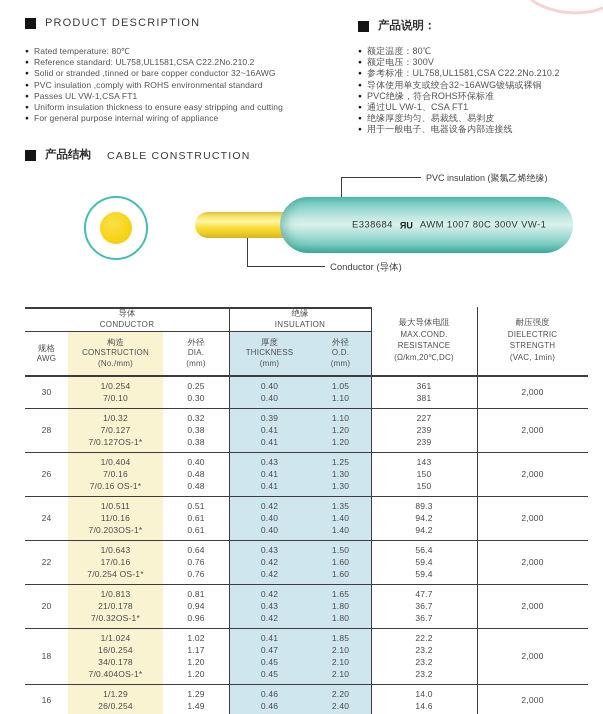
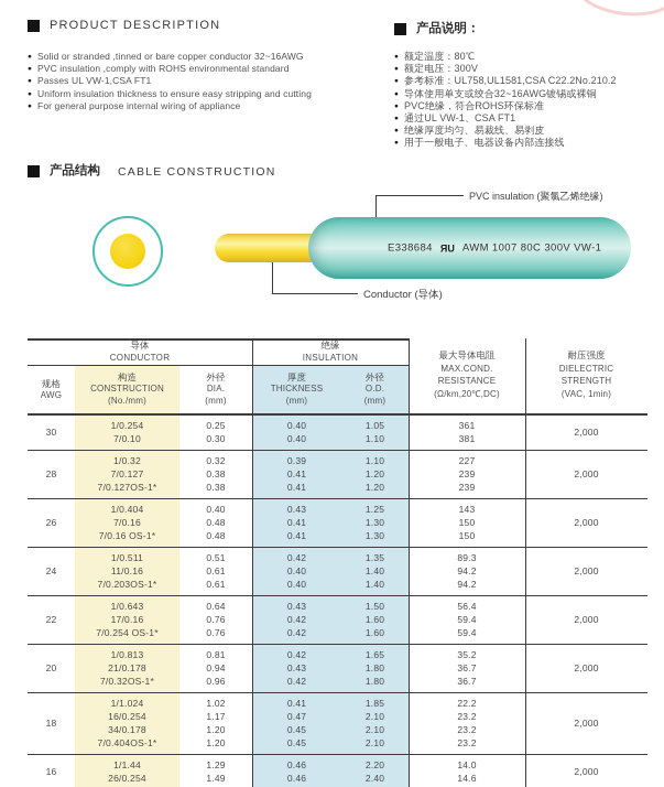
  PRODUCT DESCRIPTION
- Rated temperature: 80℃
- Reference standard: UL758,UL1581,CSA C22.2No.210.2
  Solid or stranded ,tinned or bare copper conductor 32~16AWG
  PVC insulation ,comply with ROHS environmental standard
  Passes UL VW-1,CSA FT1
  Uniform insulation thickness to ensure easy stripping and cutting
  For general purpose internal wiring of appliance
  产品说明：
  额定温度：80℃
  额定电压：300V
  参考标准：UL758,UL1581,CSA C22.2No.210.2
  导体使用单支或绞合32~16AWG镀锡或裸铜
  PVC绝缘，符合ROHS环保标准
  通过UL VW-1、CSA FT1
  绝缘厚度均匀、易裁线、易剥皮
  用于一般电子、电器设备内部连接线
  产品结构
  CABLE CONSTRUCTION
  E338684
  ЯU
  AWM 1007 80C 300V VW-1
  PVC insulation (聚氯乙烯绝缘)
  Conductor (导体)
  导体
  CONDUCTOR
  绝缘
  INSULATION
  最大导体电阻
  MAX.COND.
  RESISTANCE
  (Ω/km,20℃,DC)
  耐压强度
  DIELECTRIC
  STRENGTH
  (VAC, 1min)
  规格
  AWG
  构造
  CONSTRUCTION
  (No./mm)
  外径
  DIA.
  (mm)
  厚度
  THICKNESS
  (mm)
  外径
  O.D.
  (mm)
  30
  1/0.254
  7/0.10
  0.25
  0.30
  0.40
  0.40
  1.05
  1.10
  361
  381
  2,000
  28
  1/0.32
  7/0.127
  7/0.127OS-1*
  0.32
  0.38
  0.38
  0.39
  0.41
  0.41
  1.10
  1.20
  1.20
  227
  239
  239
  2,000
  26
  1/0.404
  7/0.16
  7/0.16 OS-1*
  0.40
  0.48
  0.48
  0.43
  0.41
  0.41
  1.25
  1.30
  1.30
  143
  150
  150
  2,000
  24
  1/0.511
  11/0.16
  7/0.203OS-1*
  0.51
  0.61
  0.61
  0.42
  0.40
  0.40
  1.35
  1.40
  1.40
  89.3
  94.2
  94.2
  2,000
  22
  1/0.643
  17/0.16
  7/0.254 OS-1*
  0.64
  0.76
  0.76
  0.43
  0.42
  0.42
  1.50
  1.60
  1.60
  56.4
  59.4
  59.4
  2,000
  20
  1/0.813
  21/0.178
  7/0.32OS-1*
  0.81
  0.94
  0.96
  0.42
  0.43
  0.42
  1.65
  1.80
  1.80
- 47.7
+ 35.2
  36.7
  36.7
  2,000
  18
  1/1.024
  16/0.254
  34/0.178
  7/0.404OS-1*
  1.02
  1.17
  1.20
  1.20
  0.41
  0.47
  0.45
  0.45
  1.85
  2.10
  2.10
  2.10
  22.2
  23.2
  23.2
  23.2
  2,000
  16
- 1/1.29
+ 1/1.44
  26/0.254
  1.29
  1.49
  0.46
  0.46
  2.20
  2.40
  14.0
  14.6
  2,000
